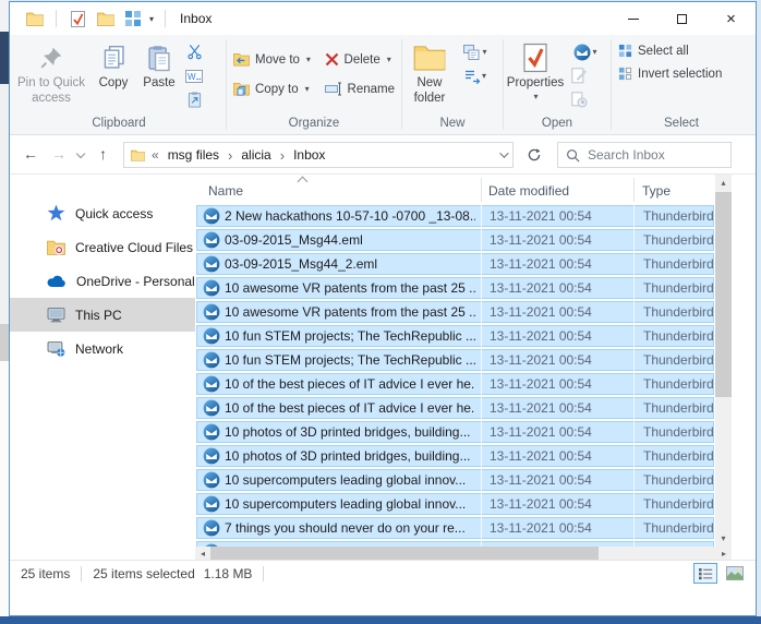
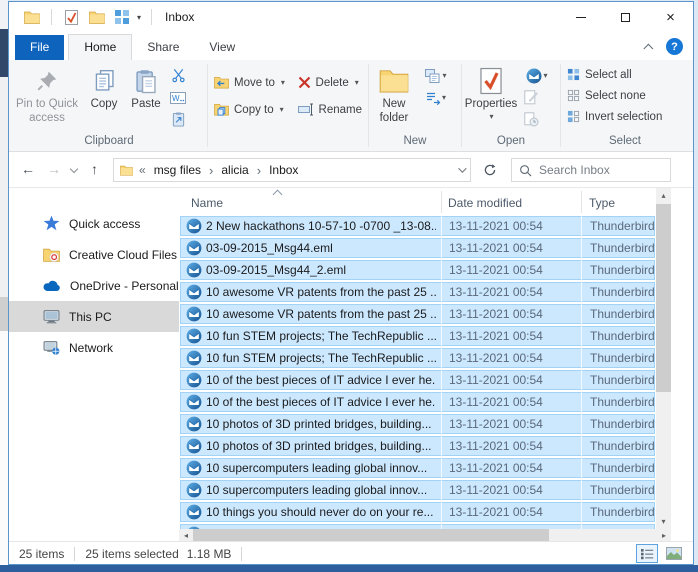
  ▾
  Inbox
  ×
+ File
+ Home
+ Share
+ View
+ ?
  Pin to Quick access
  Copy
  Paste
  W
  Clipboard
  Move to
  ▾
  Copy to
  ▾
  Delete
  ▾
  Rename
- Organize
  New folder
  ▾
  ▾
  New
  Properties
  ▾
  ▾
  Open
  Select all
+ Select none
  Invert selection
  Select
  ←
  →
  ↑
  «
  msg files
  ›
  alicia
  ›
  Inbox
  Search Inbox
  Quick access
  Creative Cloud Files
  OneDrive - Personal
  This PC
  Network
  Name
  Date modified
  Type
  2 New hackathons 10-57-10 -0700 _13-08..
  13-11-2021 00:54
  Thunderbird
  03-09-2015_Msg44.eml
  13-11-2021 00:54
  Thunderbird
  03-09-2015_Msg44_2.eml
  13-11-2021 00:54
  Thunderbird
  10 awesome VR patents from the past 25 ..
  13-11-2021 00:54
  Thunderbird
  10 awesome VR patents from the past 25 ..
  13-11-2021 00:54
  Thunderbird
  10 fun STEM projects; The TechRepublic ...
  13-11-2021 00:54
  Thunderbird
  10 fun STEM projects; The TechRepublic ...
  13-11-2021 00:54
  Thunderbird
  10 of the best pieces of IT advice I ever he.
  13-11-2021 00:54
  Thunderbird
  10 of the best pieces of IT advice I ever he.
  13-11-2021 00:54
  Thunderbird
  10 photos of 3D printed bridges, building...
  13-11-2021 00:54
  Thunderbird
  10 photos of 3D printed bridges, building...
  13-11-2021 00:54
  Thunderbird
  10 supercomputers leading global innov...
  13-11-2021 00:54
  Thunderbird
  10 supercomputers leading global innov...
  13-11-2021 00:54
  Thunderbird
- 7 things you should never do on your re...
+ 10 things you should never do on your re...
  13-11-2021 00:54
  Thunderbird
  ▴
  ▾
  ◂
  ▸
  25 items
  25 items selected
  1.18 MB
